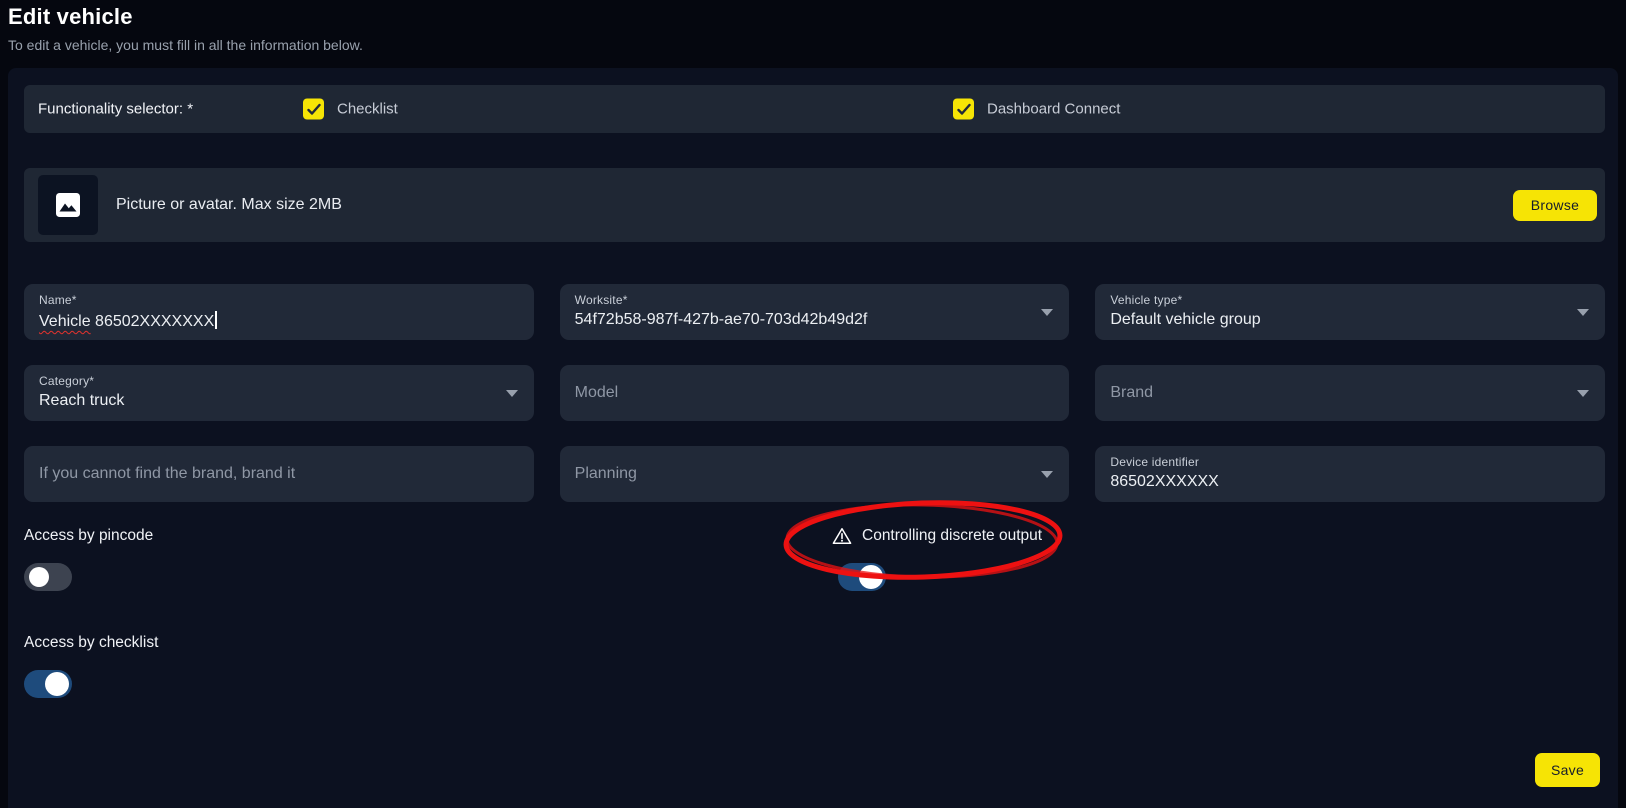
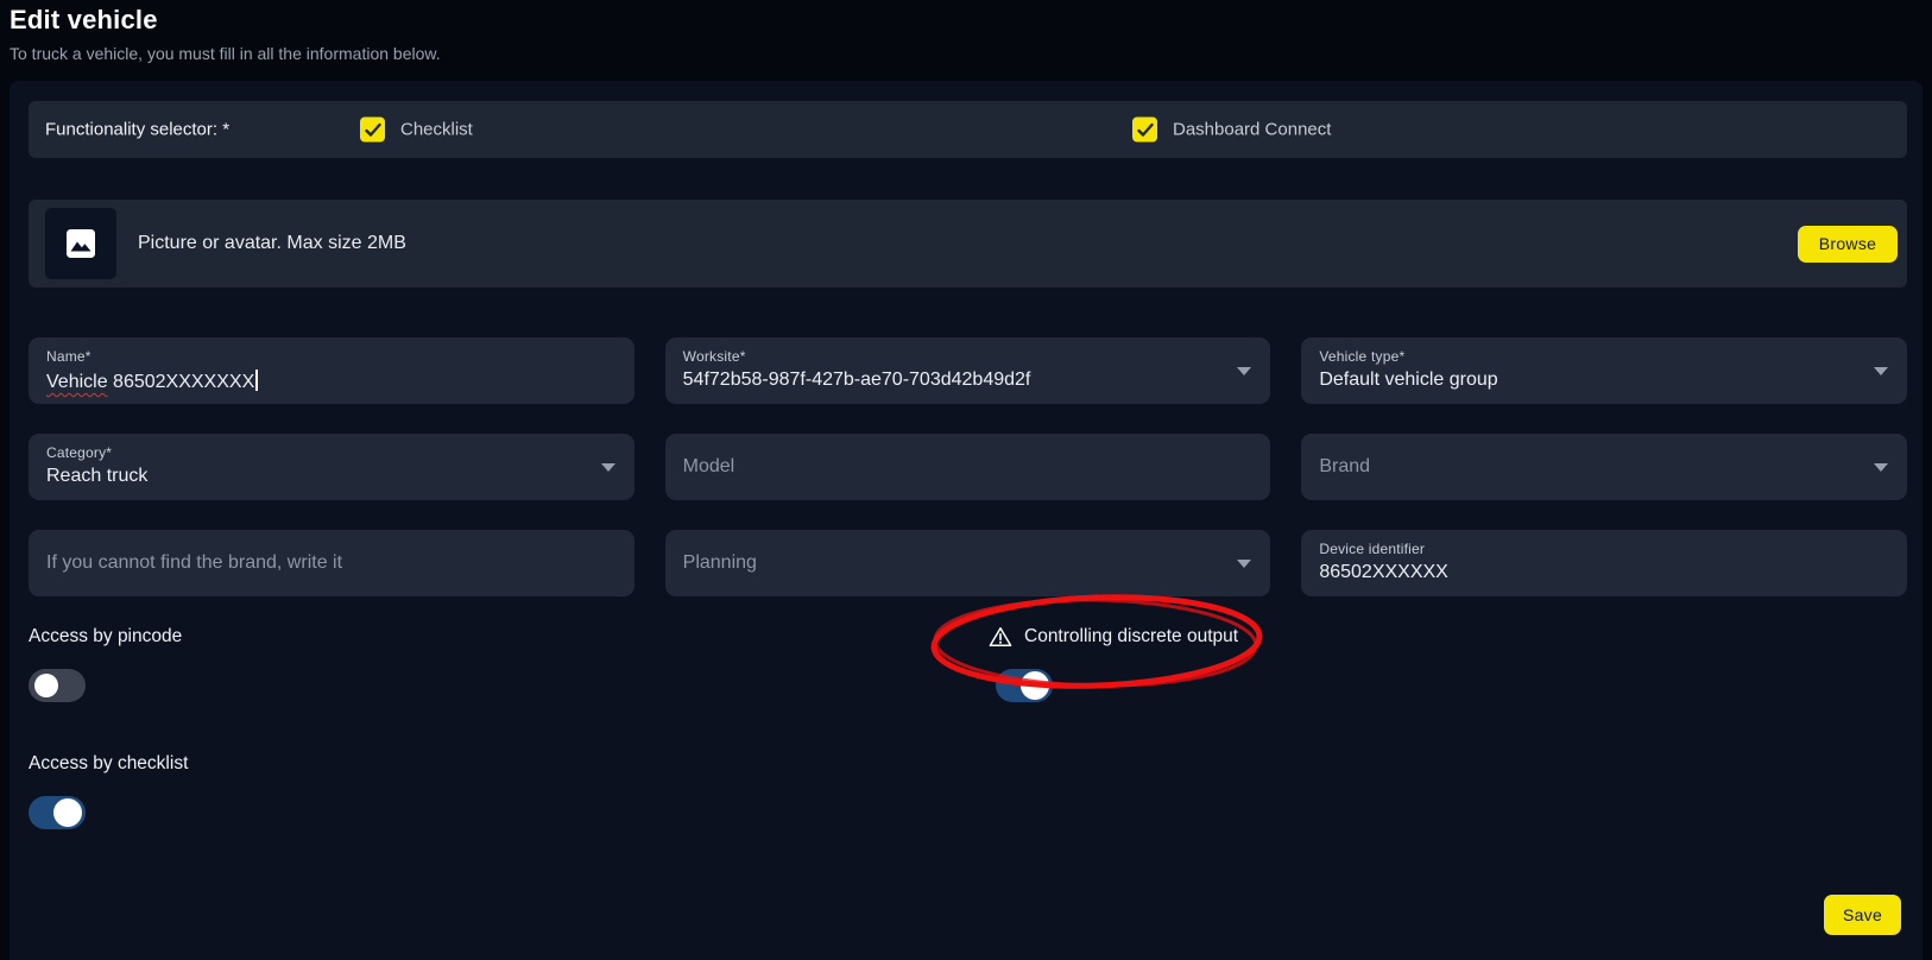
  Edit vehicle
- To edit a vehicle, you must fill in all the information below.
+ To truck a vehicle, you must fill in all the information below.
  Functionality selector: *
  Checklist
  Dashboard Connect
  Picture or avatar. Max size 2MB
  Browse
  Name*
  Vehicle 86502XXXXXXX
  Worksite*
  54f72b58-987f-427b-ae70-703d42b49d2f
  Vehicle type*
  Default vehicle group
  Category*
  Reach truck
  Model
  Brand
- If you cannot find the brand, brand it
+ If you cannot find the brand, write it
  Planning
  Device identifier
  86502XXXXXX
  Access by pincode
  Controlling discrete output
  Access by checklist
  Save
